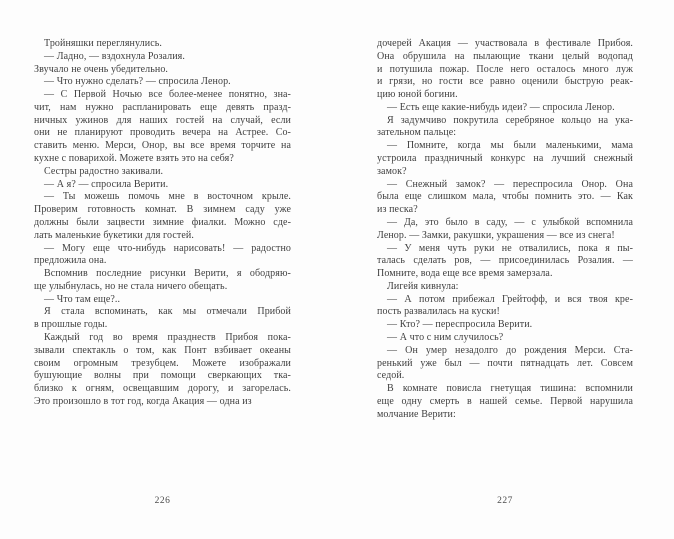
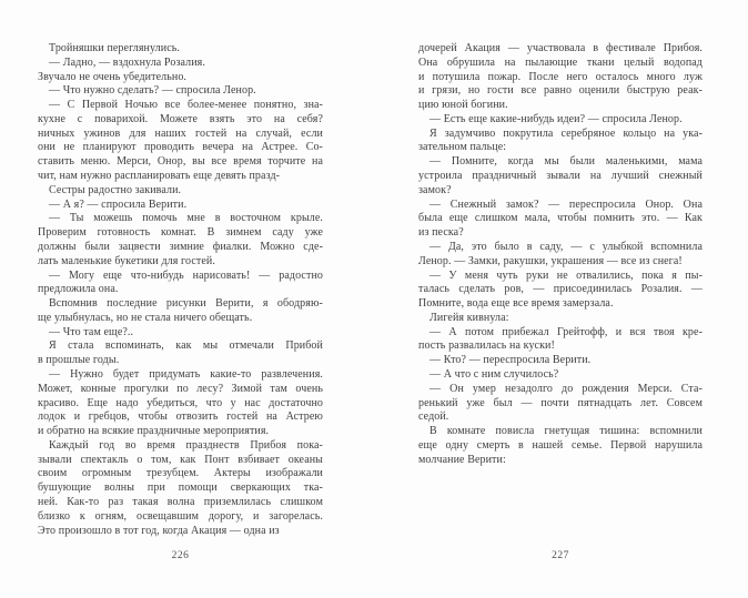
  Тройняшки переглянулись.
  — Ладно, — вздохнула Розалия.
  Звучало не очень убедительно.
  — Что нужно сделать? — спросила Ленор.
  — С Первой Ночью все более-менее понятно, зна-
- чит, нам нужно распланировать еще девять празд-
+ кухне с поварихой. Можете взять это на себя?
  ничных ужинов для наших гостей на случай, если
  они не планируют проводить вечера на Астрее. Со-
  ставить меню. Мерси, Онор, вы все время торчите на
- кухне с поварихой. Можете взять это на себя?
+ чит, нам нужно распланировать еще девять празд-
  Сестры радостно закивали.
  — А я? — спросила Верити.
  — Ты можешь помочь мне в восточном крыле.
  Проверим готовность комнат. В зимнем саду уже
  должны были зацвести зимние фиалки. Можно сде-
  лать маленькие букетики для гостей.
  — Могу еще что-нибудь нарисовать! — радостно
  предложила она.
  Вспомнив последние рисунки Верити, я ободряю-
  ще улыбнулась, но не стала ничего обещать.
  — Что там еще?..
  Я стала вспоминать, как мы отмечали Прибой
  в прошлые годы.
+ — Нужно будет придумать какие-то развлечения.
+ Может, конные прогулки по лесу? Зимой там очень
+ красиво. Еще надо убедиться, что у нас достаточно
+ лодок и гребцов, чтобы отвозить гостей на Астрею
+ и обратно на всякие праздничные мероприятия.
  Каждый год во время празднеств Прибоя пока-
  зывали спектакль о том, как Понт взбивает океаны
- своим огромным трезубцем. Можете изображали
+ своим огромным трезубцем. Актеры изображали
  бушующие волны при помощи сверкающих тка-
+ ней. Как-то раз такая волна приземлилась слишком
  близко к огням, освещавшим дорогу, и загорелась.
  Это произошло в тот год, когда Акация — одна из
  дочерей Акация — участвовала в фестивале Прибоя.
  Она обрушила на пылающие ткани целый водопад
  и потушила пожар. После него осталось много луж
  и грязи, но гости все равно оценили быструю реак-
  цию юной богини.
  — Есть еще какие-нибудь идеи? — спросила Ленор.
  Я задумчиво покрутила серебряное кольцо на ука-
  зательном пальце:
  — Помните, когда мы были маленькими, мама
- устроила праздничный конкурс на лучший снежный
+ устроила праздничный зывали на лучший снежный
  замок?
  — Снежный замок? — переспросила Онор. Она
  была еще слишком мала, чтобы помнить это. — Как
  из песка?
  — Да, это было в саду, — с улыбкой вспомнила
  Ленор. — Замки, ракушки, украшения — все из снега!
  — У меня чуть руки не отвалились, пока я пы-
  талась сделать ров, — присоединилась Розалия. —
  Помните, вода еще все время замерзала.
  Лигейя кивнула:
  — А потом прибежал Грейтофф, и вся твоя кре-
  пость развалилась на куски!
  — Кто? — переспросила Верити.
  — А что с ним случилось?
  — Он умер незадолго до рождения Мерси. Ста-
  ренький уже был — почти пятнадцать лет. Совсем
  седой.
  В комнате повисла гнетущая тишина: вспомнили
  еще одну смерть в нашей семье. Первой нарушила
  молчание Верити:
  226
  227
